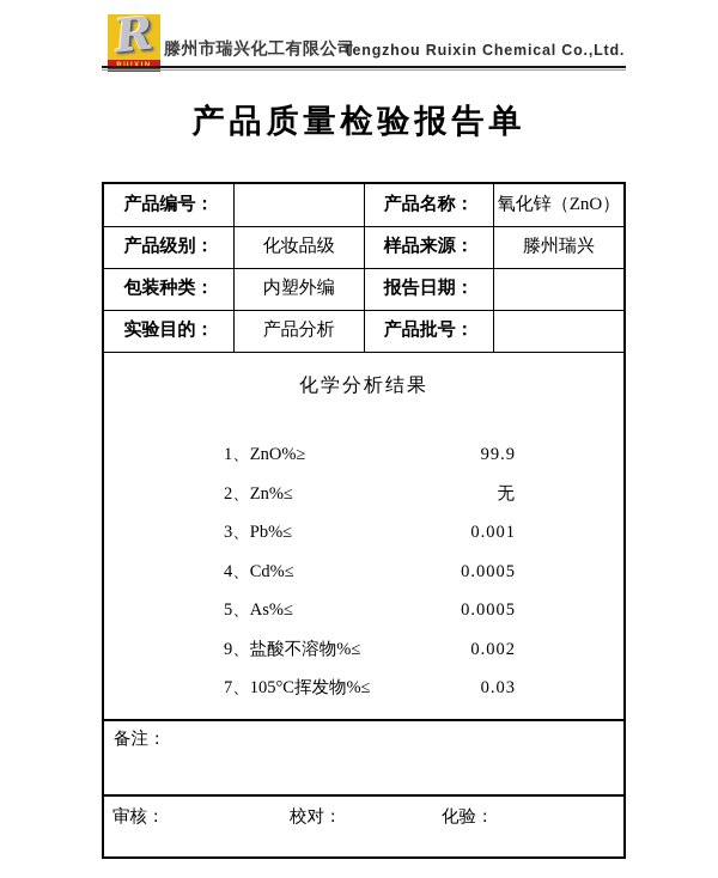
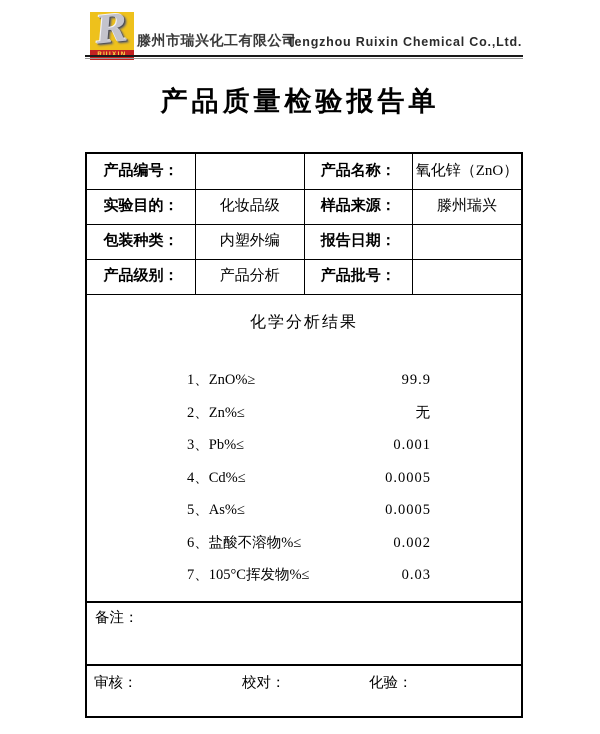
  滕州市瑞兴化工有限公司
  Tengzhou Ruixin Chemical Co.,Ltd.
  产品质量检验报告单
  产品编号：		产品名称：	氧化锌（ZnO）
- 产品级别：	化妆品级	样品来源：	滕州瑞兴
+ 实验目的：	化妆品级	样品来源：	滕州瑞兴
  包装种类：	内塑外编	报告日期：
- 实验目的：	产品分析	产品批号：
+ 产品级别：	产品分析	产品批号：
  化学分析结果
  1、ZnO%≥
  99.9
  2、Zn%≤
  无
  3、Pb%≤
  0.001
  4、Cd%≤
  0.0005
  5、As%≤
  0.0005
- 9、盐酸不溶物%≤
+ 6、盐酸不溶物%≤
  0.002
  7、105°C挥发物%≤
  0.03
  备注：
  审核：
  校对：
  化验：
